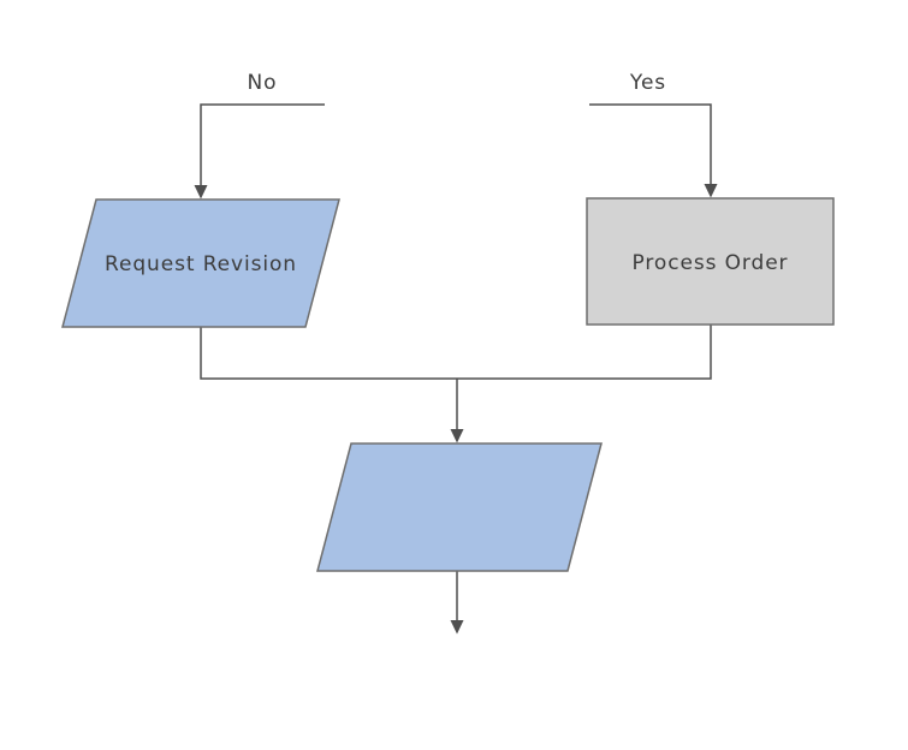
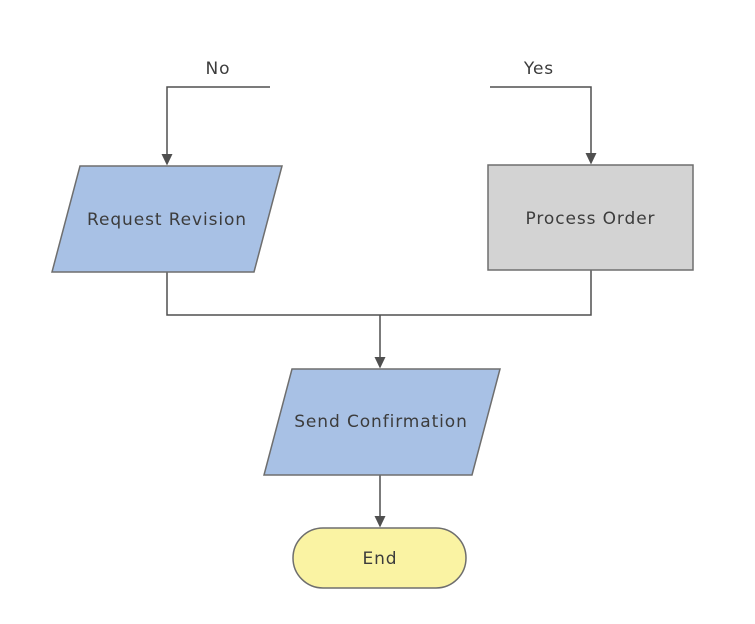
  No
  Yes
  Request Revision
  Process Order
+ Send Confirmation
+ End
